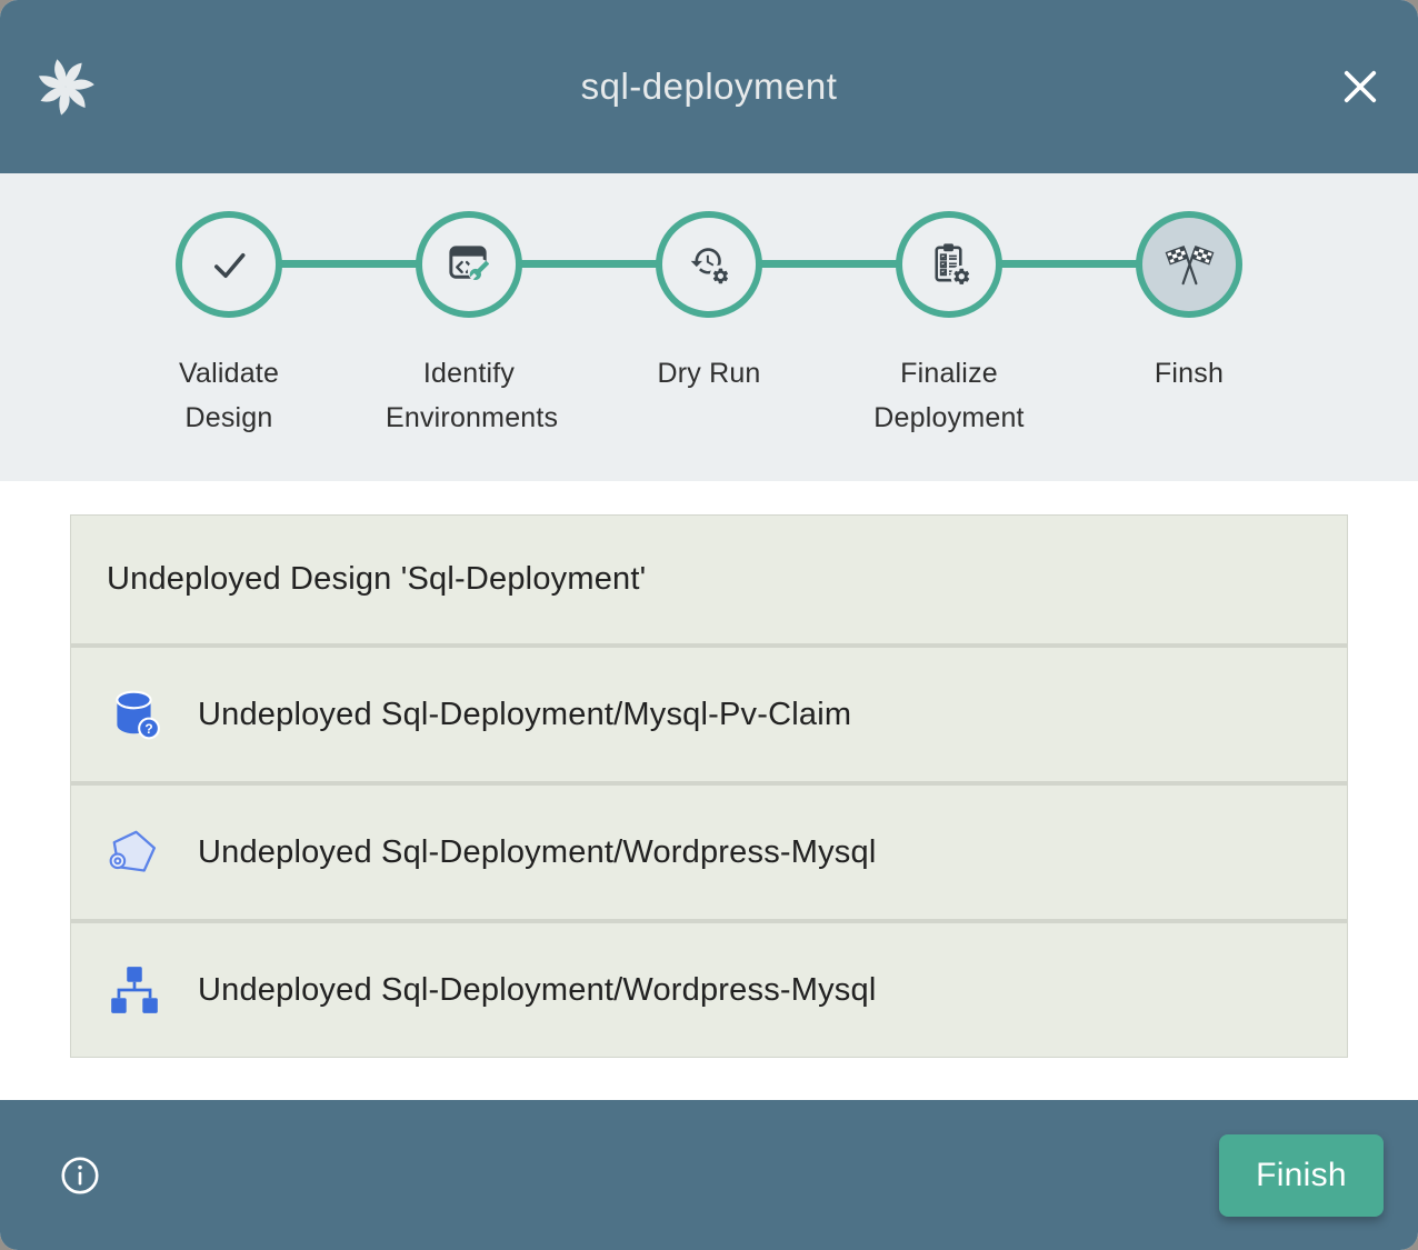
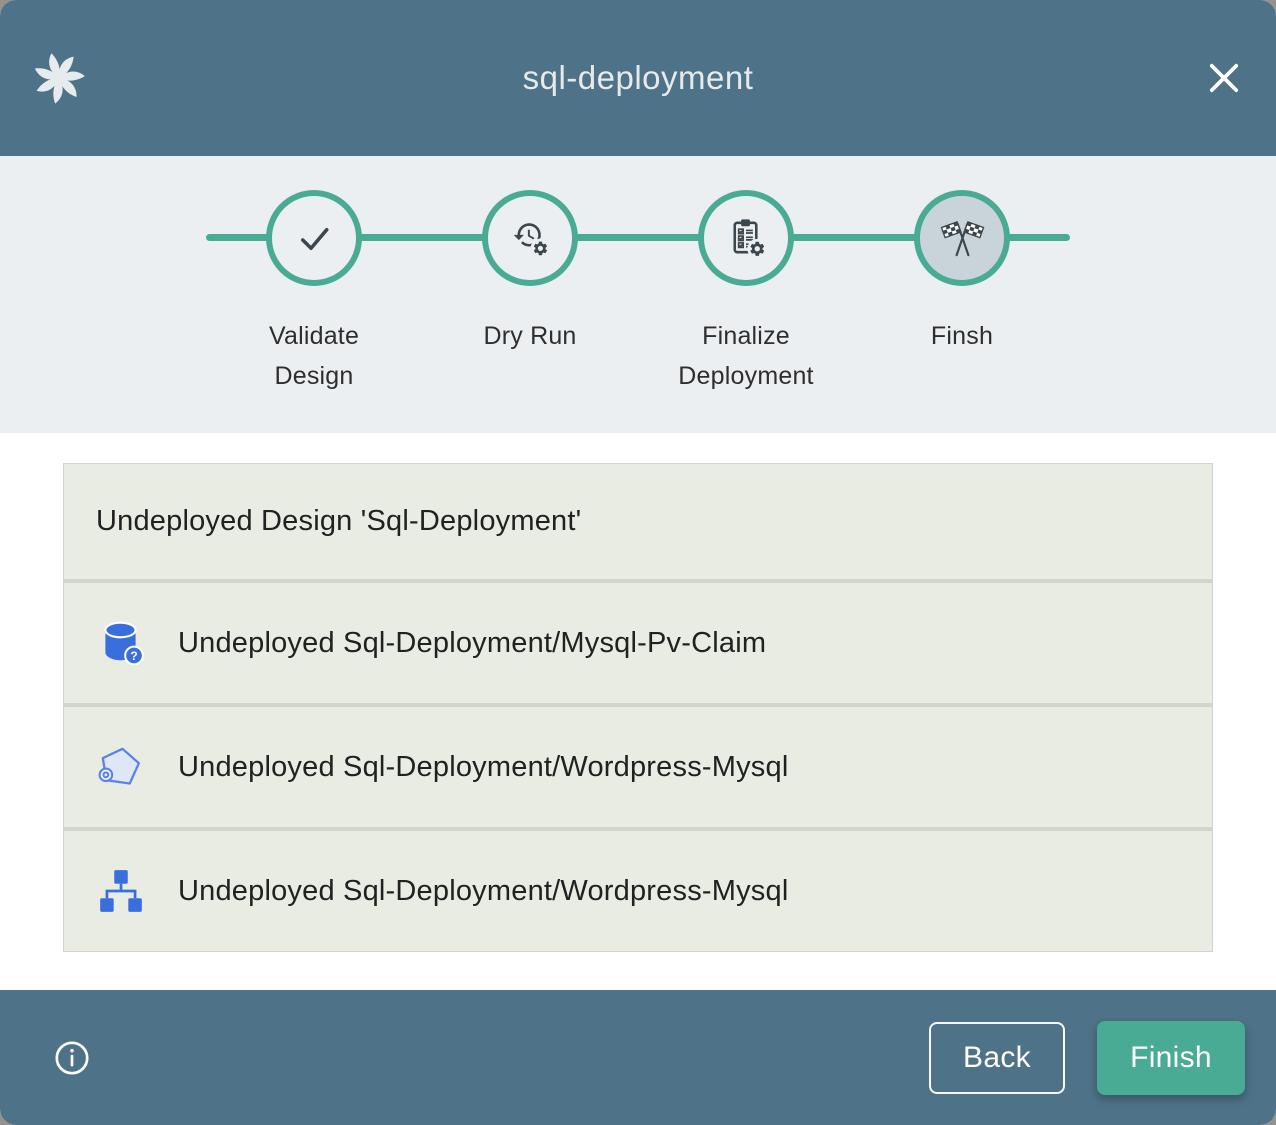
  sql-deployment
  Validate Design
- Identify Environments
  Dry Run
  Finalize Deployment
  Finsh
  Undeployed Design 'Sql-Deployment'
  ?
  Undeployed Sql-Deployment/Mysql-Pv-Claim
  Undeployed Sql-Deployment/Wordpress-Mysql
  Undeployed Sql-Deployment/Wordpress-Mysql
+ Back
  Finish
